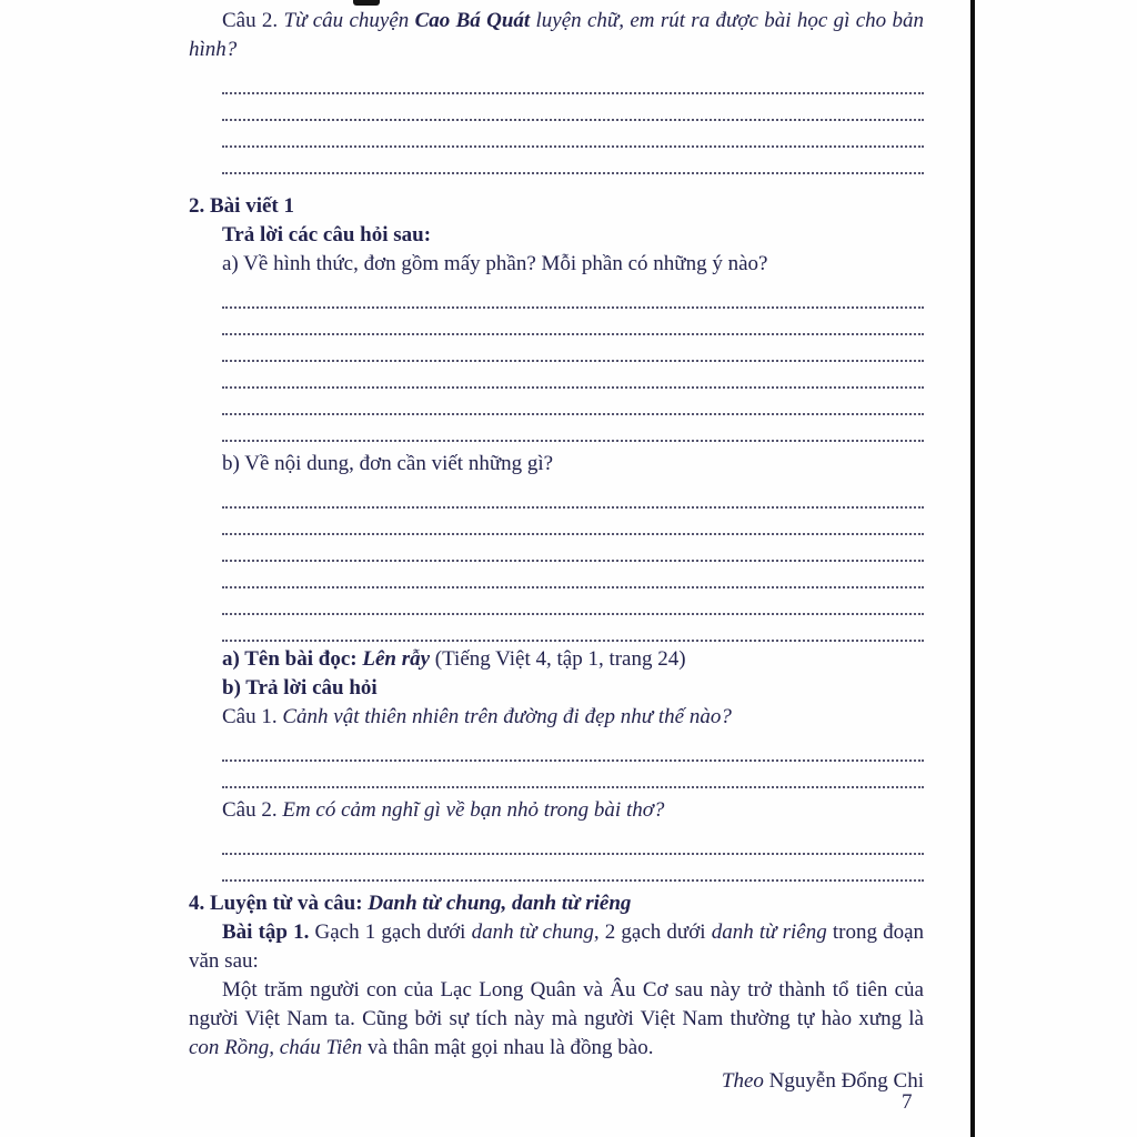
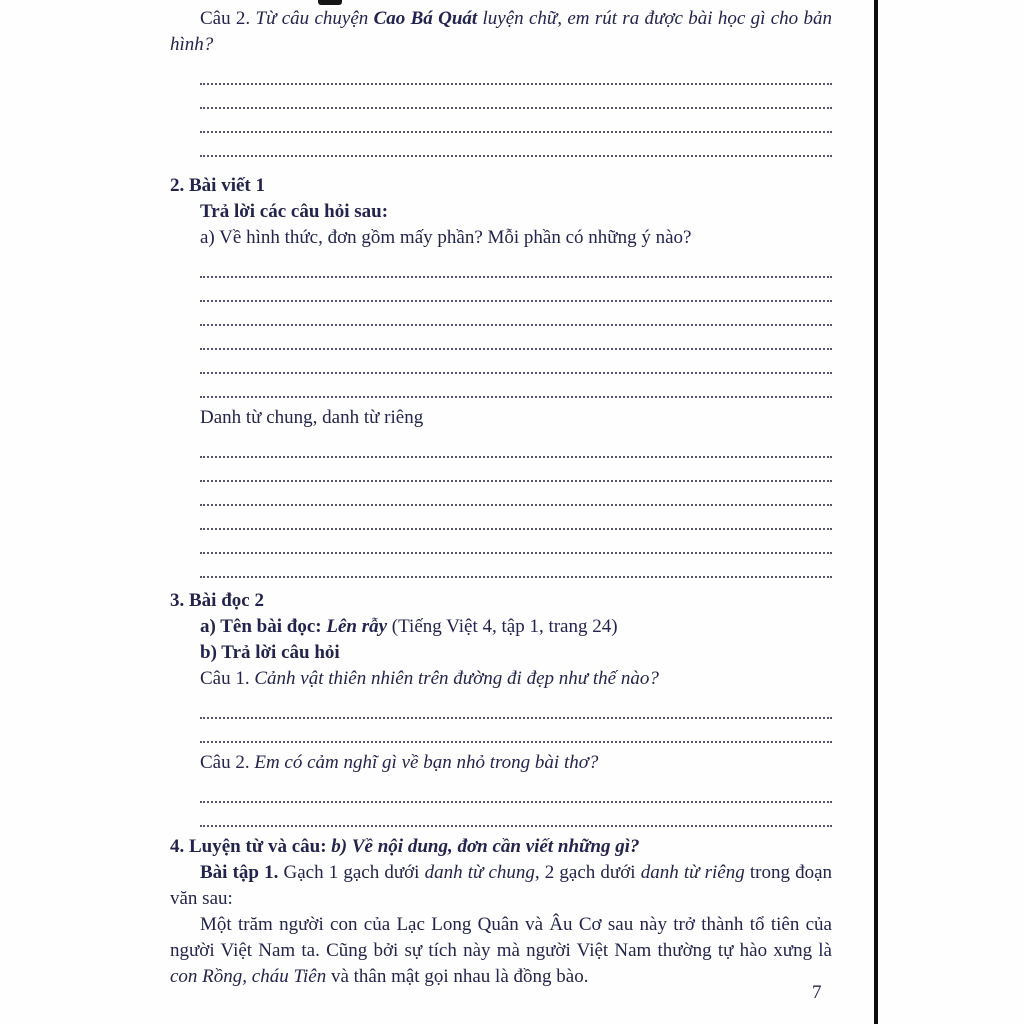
  Câu 2. Từ câu chuyện Cao Bá Quát luyện chữ, em rút ra được bài học gì cho bản hình?
  2. Bài viết 1
  Trả lời các câu hỏi sau:
  a) Về hình thức, đơn gồm mấy phần? Mỗi phần có những ý nào?
- b) Về nội dung, đơn cần viết những gì?
+ Danh từ chung, danh từ riêng
+ 3. Bài đọc 2
  a) Tên bài đọc: Lên rẫy (Tiếng Việt 4, tập 1, trang 24)
  b) Trả lời câu hỏi
  Câu 1. Cảnh vật thiên nhiên trên đường đi đẹp như thế nào?
  Câu 2. Em có cảm nghĩ gì về bạn nhỏ trong bài thơ?
- 4. Luyện từ và câu: Danh từ chung, danh từ riêng
+ 4. Luyện từ và câu: b) Về nội dung, đơn cần viết những gì?
  Bài tập 1. Gạch 1 gạch dưới danh từ chung, 2 gạch dưới danh từ riêng trong đoạn văn sau:
  Một trăm người con của Lạc Long Quân và Âu Cơ sau này trở thành tổ tiên của người Việt Nam ta. Cũng bởi sự tích này mà người Việt Nam thường tự hào xưng là con Rồng, cháu Tiên và thân mật gọi nhau là đồng bào.
- Theo Nguyễn Đổng Chi
  7
